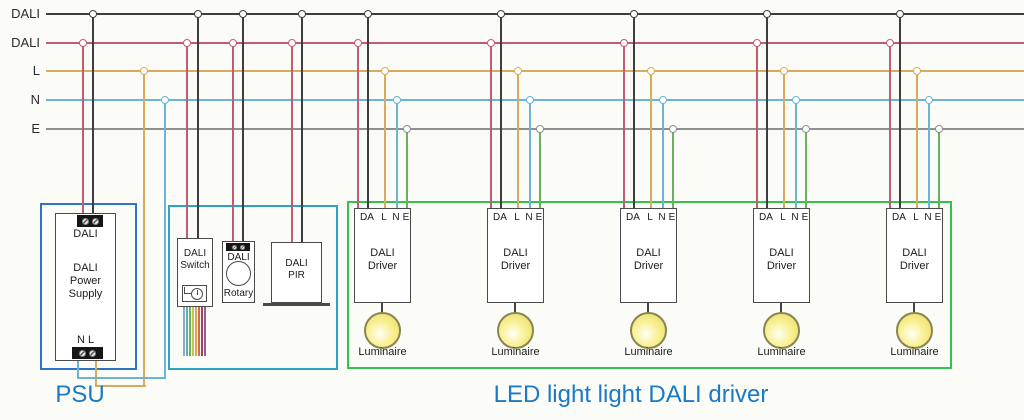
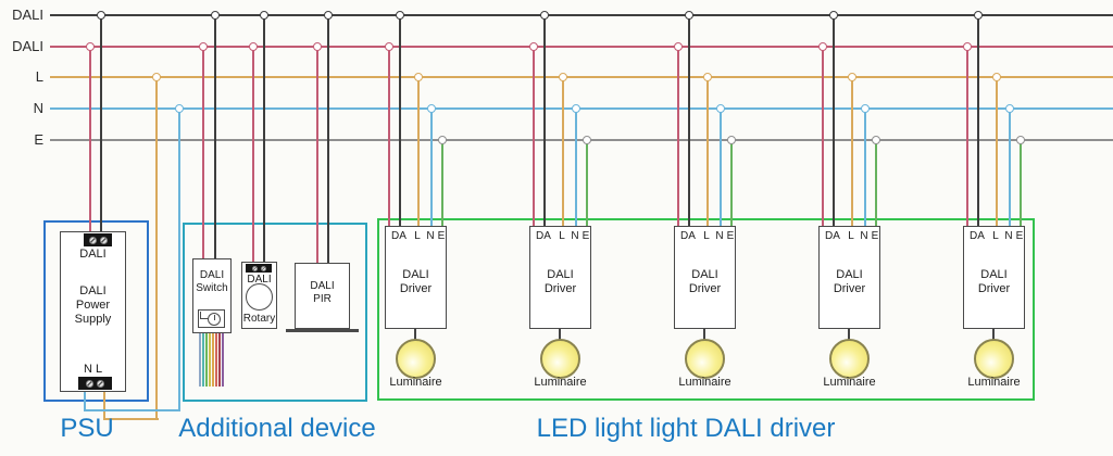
  DALI
  DALI
  L
  N
  E
  DA
  L
  N
  E
  DALI
  Driver
  Luminaire
  DA
  L
  N
  E
  DALI
  Driver
  Luminaire
  DA
  L
  N
  E
  DALI
  Driver
  Luminaire
  DA
  L
  N
  E
  DALI
  Driver
  Luminaire
  DA
  L
  N
  E
  DALI
  Driver
  Luminaire
  DALI
  DALI
  Power
  Supply
  N L
  DALI
  Switch
  DALI
  Rotary
  DALI
  PIR
  PSU
+ Additional device
  LED light light DALI driver
